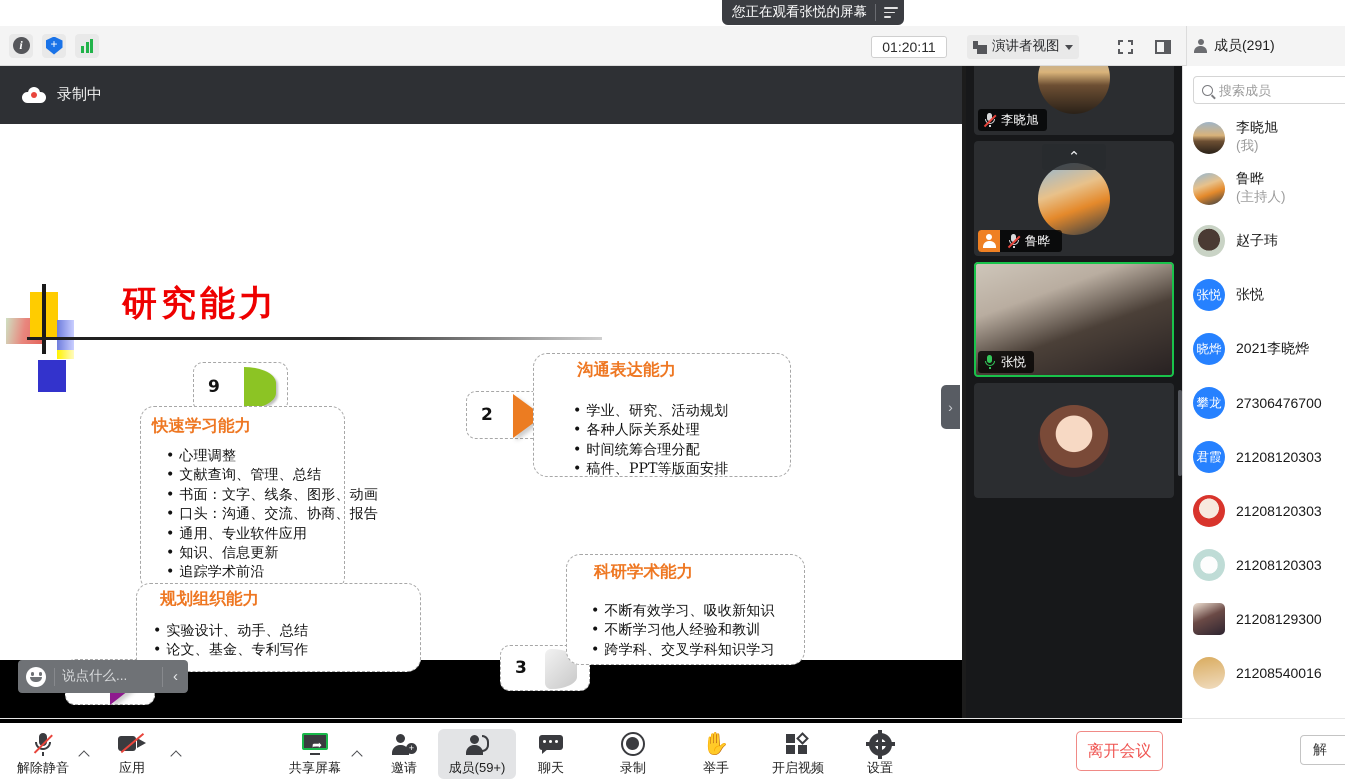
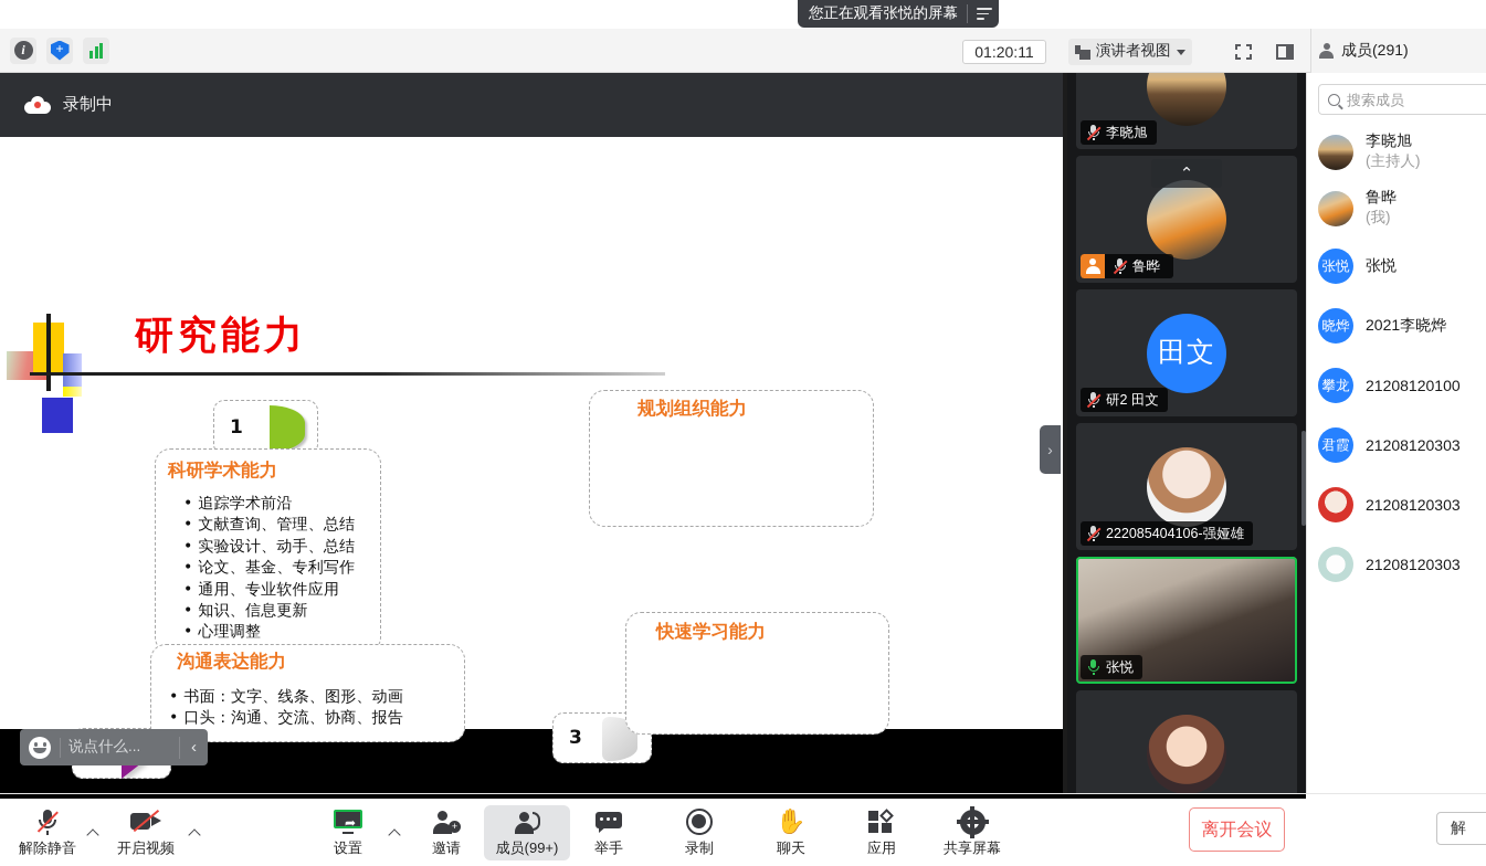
  您正在观看张悦的屏幕
  i
  +
  01:20:11
  演讲者视图
  成员(291)
  录制中
  研究能力
- 9
+ 1
- 快速学习能力
+ 科研学术能力
- 心理调整
+ 追踪学术前沿
  文献查询、管理、总结
- 书面：文字、线条、图形、动画
+ 实验设计、动手、总结
- 口头：沟通、交流、协商、报告
+ 论文、基金、专利写作
  通用、专业软件应用
  知识、信息更新
- 追踪学术前沿
+ 心理调整
- 2
- 沟通表达能力
+ 规划组织能力
- 学业、研究、活动规划
- 各种人际关系处理
- 时间统筹合理分配
- 稿件、PPT等版面安排
  3
- 科研学术能力
+ 快速学习能力
- 不断有效学习、吸收新知识
- 不断学习他人经验和教训
- 跨学科、交叉学科知识学习
- 规划组织能力
+ 沟通表达能力
- 实验设计、动手、总结
+ 书面：文字、线条、图形、动画
- 论文、基金、专利写作
+ 口头：沟通、交流、协商、报告
  说点什么...
  ‹
  ›
  ⌃
  李晓旭
  鲁晔
+ 田文
+ 研2 田文
+ 222085404106-强娅雄
  张悦
  搜索成员
  李晓旭
- (我)
+ (主持人)
  鲁晔
- (主持人)
+ (我)
- 赵子玮
  张悦
  张悦
  晓烨
  2021李晓烨
  攀龙
- 27306476700
+ 21208120100
  君霞
  21208120303
  21208120303
  21208120303
- 21208129300
- 21208540016
  解除静音
- 应用
+ 开启视频
  ➦
- 共享屏幕
+ 设置
  +
  邀请
- 成员(59+)
+ 成员(99+)
- 聊天
+ 举手
  录制
  ✋
- 举手
+ 聊天
- 开启视频
+ 应用
- 设置
+ 共享屏幕
  离开会议
  解
